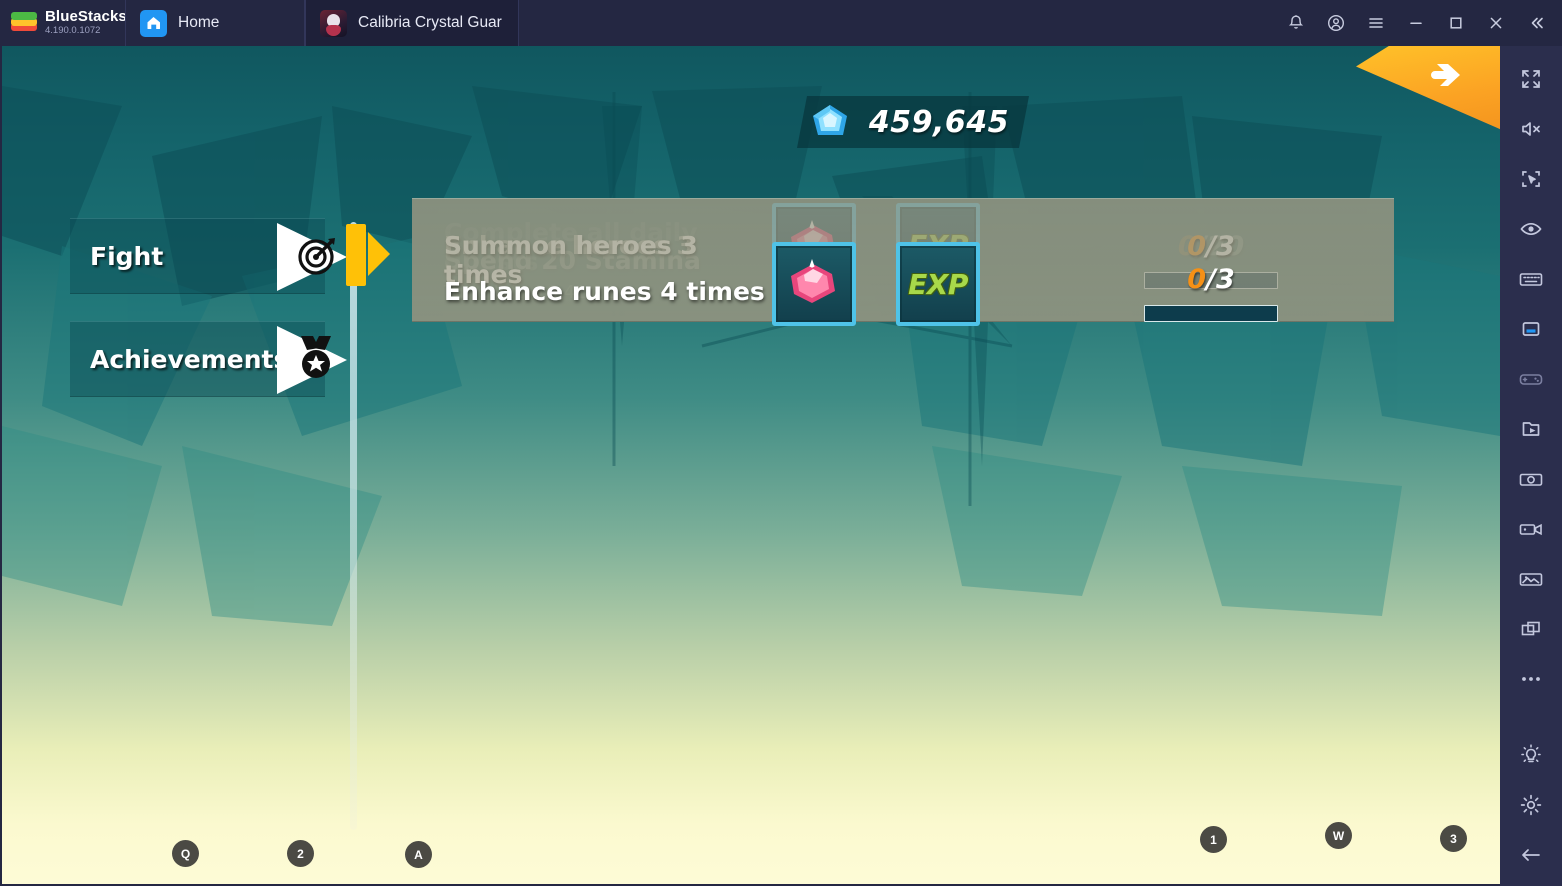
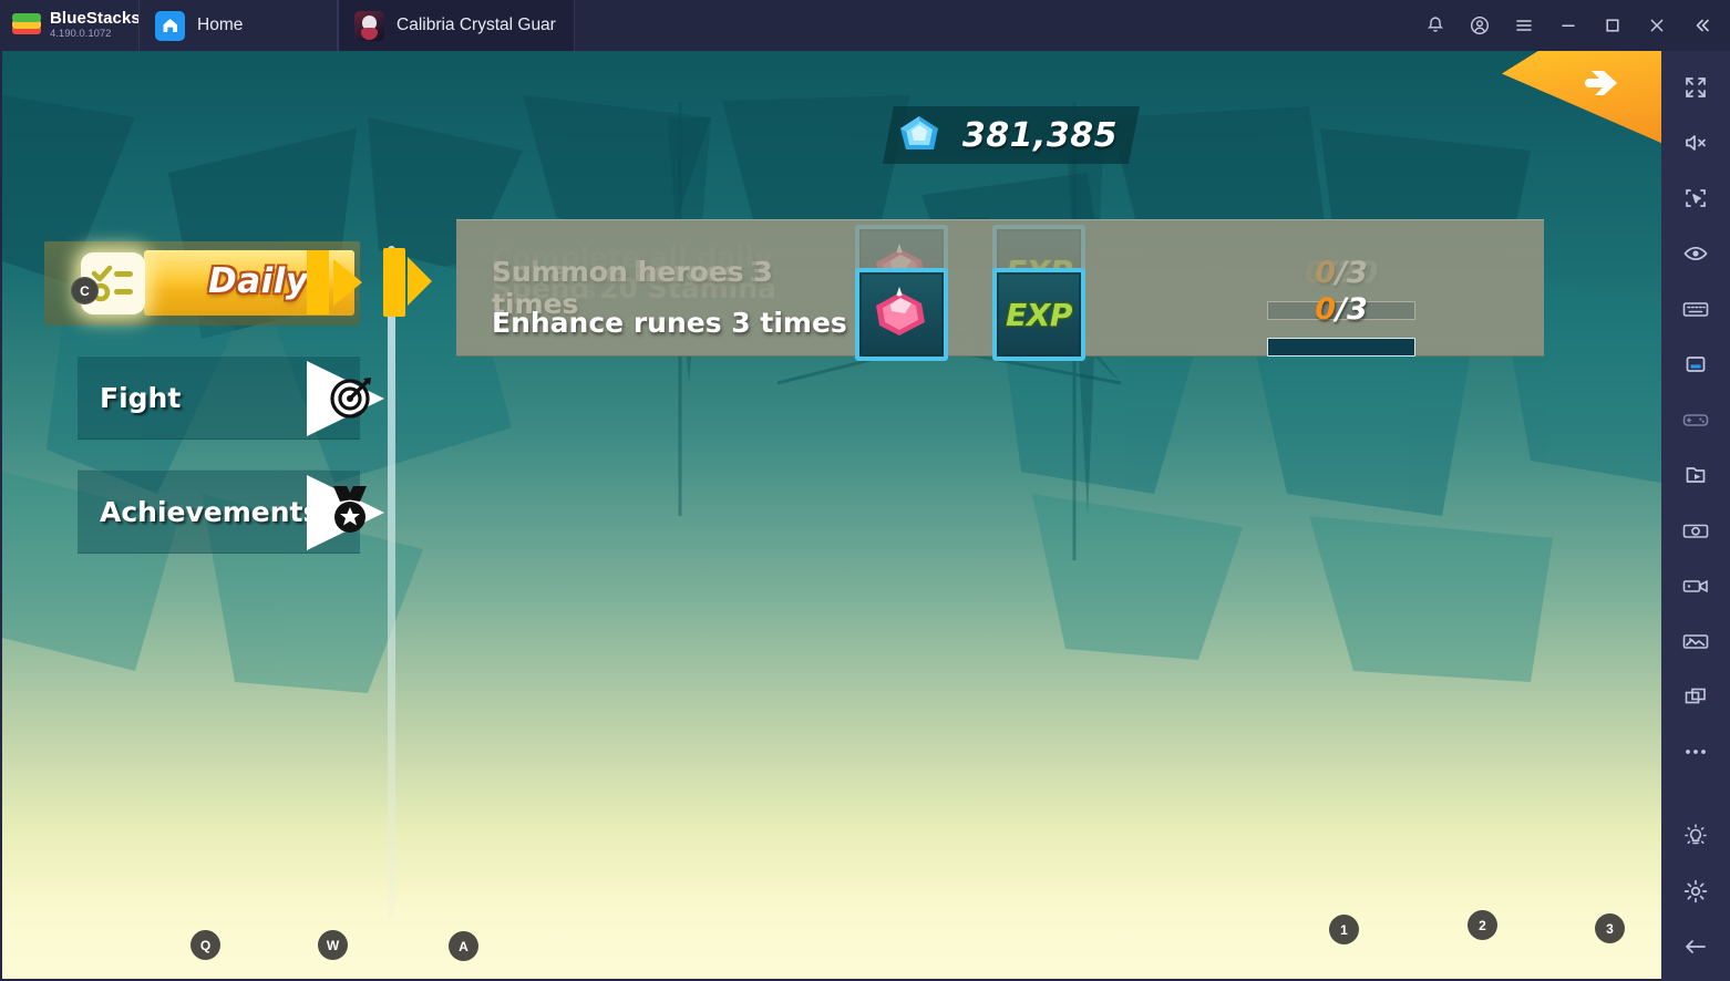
  BlueStacks
  4.190.0.1072
  Home
  Calibria Crystal Guar
- 459,645
+ 381,385
+ C
+ Daily
  Fight
  Achievement
- Enhance runes 4 times
+ Enhance runes 3 times
  EXP
  0/3
  Q
- 2
+ W
  A
  1
- W
+ 2
  3
